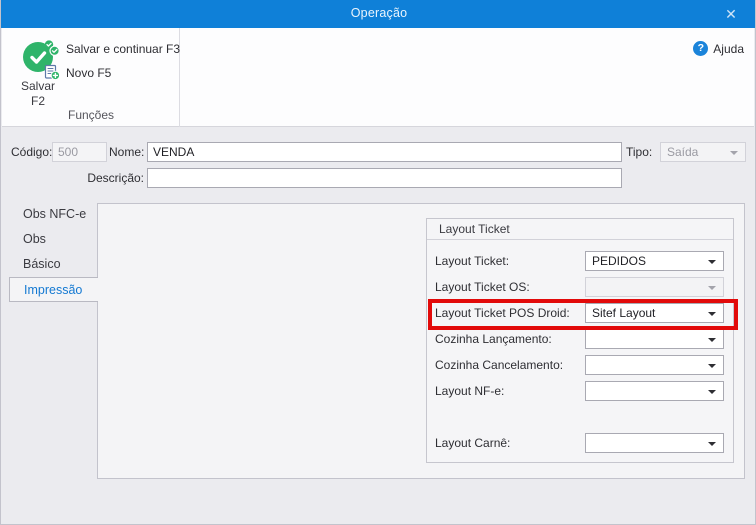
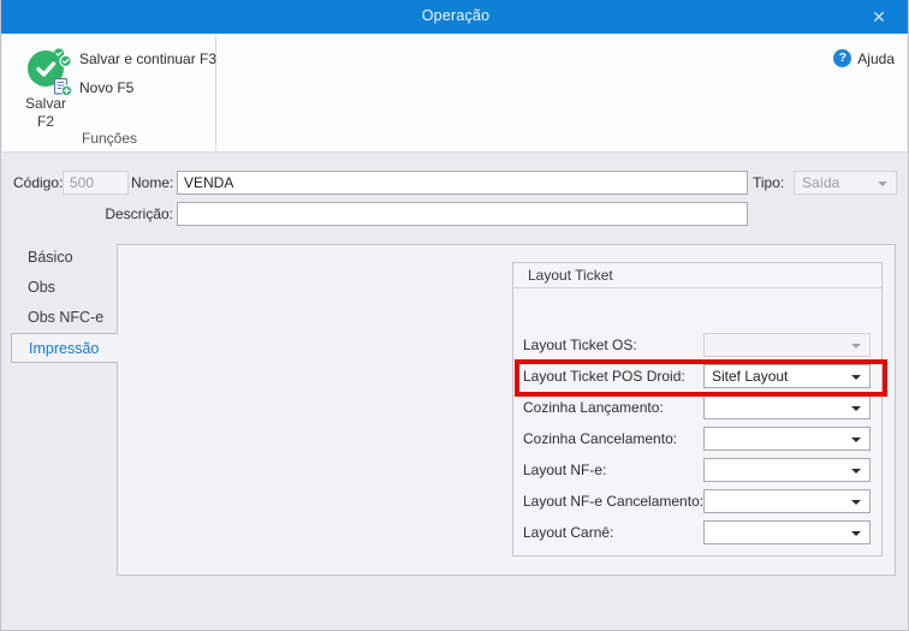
  Operação
  ✕
  Salvar
  F2
  Salvar e continuar F3
  Novo F5
  Funções
  ?
  Ajuda
  Código:
  500
  Nome:
  VENDA
  Tipo:
  Saída
  Descrição:
- Obs NFC-e
+ Básico
  Obs
- Básico
+ Obs NFC-e
  Impressão
  Layout Ticket
- Layout Ticket:
- PEDIDOS
  Layout Ticket OS:
  Layout Ticket POS Droid:
  Sitef Layout
  Cozinha Lançamento:
  Cozinha Cancelamento:
  Layout NF-e:
+ Layout NF-e Cancelamento:
  Layout Carnê:
